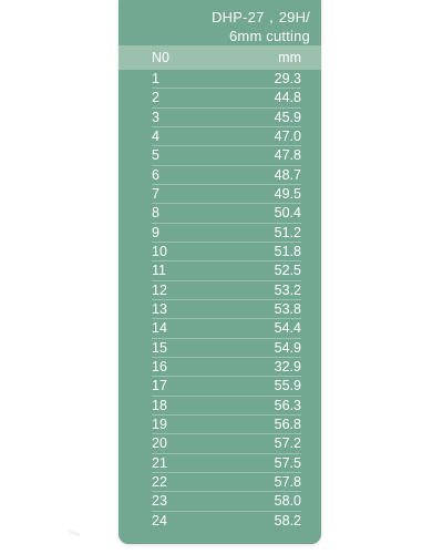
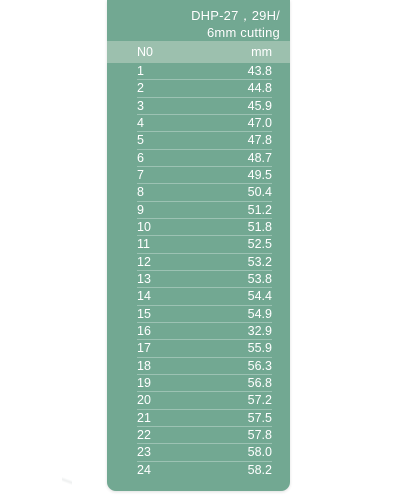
  DHP-27，29H/
  6mm cutting
  N0
  mm
  1
- 29.3
+ 43.8
  2
  44.8
  3
  45.9
  4
  47.0
  5
  47.8
  6
  48.7
  7
  49.5
  8
  50.4
  9
  51.2
  10
  51.8
  11
  52.5
  12
  53.2
  13
  53.8
  14
  54.4
  15
  54.9
  16
  32.9
  17
  55.9
  18
  56.3
  19
  56.8
  20
  57.2
  21
  57.5
  22
  57.8
  23
  58.0
  24
  58.2
